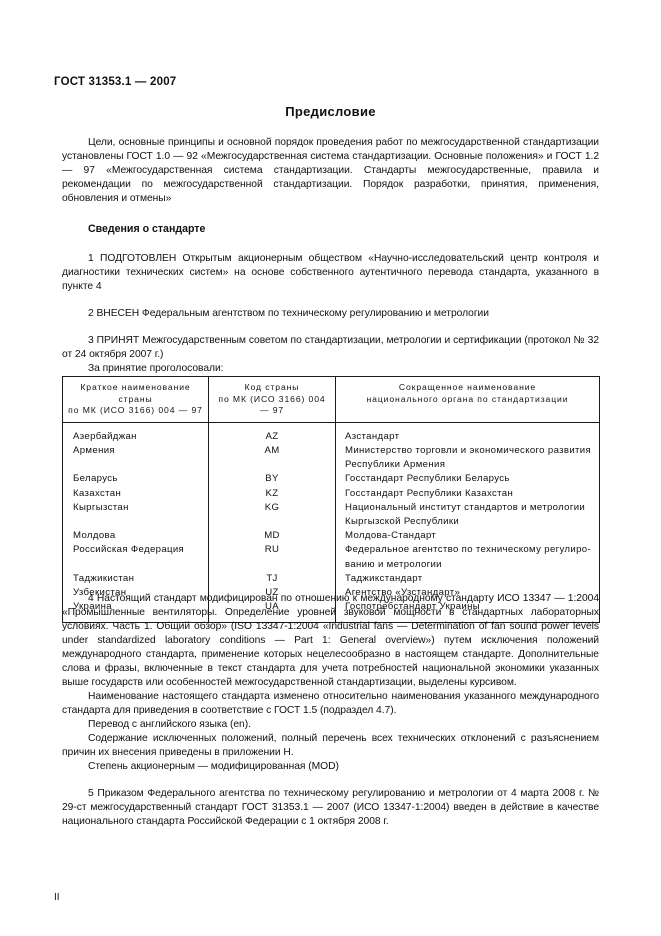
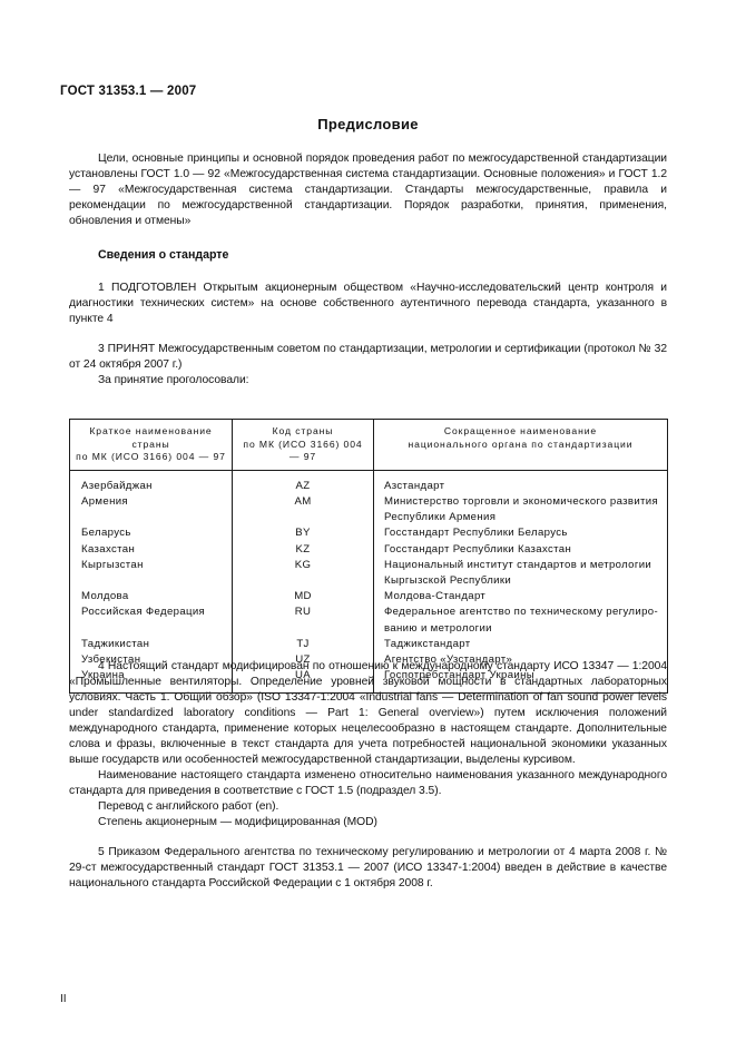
  ГОСТ 31353.1 — 2007
  Предисловие
  Цели, основные принципы и основной порядок проведения работ по межгосударственной стандартизации установлены ГОСТ 1.0 — 92 «Межгосударственная система стандартизации. Основные положения» и ГОСТ 1.2 — 97 «Межгосударственная система стандартизации. Стандарты межгосударственные, правила и рекомендации по межгосударственной стандартизации. Порядок разработки, принятия, применения, обновления и отмены»
  Сведения о стандарте
  1 ПОДГОТОВЛЕН Открытым акционерным обществом «Научно-исследовательский центр контроля и диагностики технических систем» на основе собственного аутентичного перевода стандарта, указанного в пункте 4
- 2 ВНЕСЕН Федеральным агентством по техническому регулированию и метрологии
  3 ПРИНЯТ Межгосударственным советом по стандартизации, метрологии и сертификации (протокол № 32 от 24 октября 2007 г.)
  За принятие проголосовали:
  Краткое наименование страныпо МК (ИСО 3166) 004 — 97	Код страныпо МК (ИСО 3166) 004 — 97	Сокращенное наименованиенационального органа по стандартизации
  АзербайджанАрмения БеларусьКазахстанКыргызстан МолдоваРоссийская Федерация ТаджикистанУзбекистанУкраина	AZAM BYKZKG MDRU TJUZUA	АзстандартМинистерство торговли и экономического развитияРеспублики АрменияГосстандарт Республики БеларусьГосстандарт Республики КазахстанНациональный институт стандартов и метрологииКыргызской РеспубликиМолдова-СтандартФедеральное агентство по техническому регулиро-ванию и метрологииТаджикстандартАгентство «Узстандарт»Госпотребстандарт Украины
  4 Настоящий стандарт модифицирован по отношению к международному стандарту ИСО 13347 — 1:2004 «Промышленные вентиляторы. Определение уровней звуковой мощности в стандартных лабораторных условиях. Часть 1. Общий обзор» (ISO 13347-1:2004 «Industrial fans — Determination of fan sound power levels under standardized laboratory conditions — Part 1: General overview») путем исключения положений международного стандарта, применение которых нецелесообразно в настоящем стандарте. Дополнительные слова и фразы, включенные в текст стандарта для учета потребностей национальной экономики указанных выше государств или особенностей межгосударственной стандартизации, выделены курсивом.
- Наименование настоящего стандарта изменено относительно наименования указанного международного стандарта для приведения в соответствие с ГОСТ 1.5 (подраздел 4.7).
+ Наименование настоящего стандарта изменено относительно наименования указанного международного стандарта для приведения в соответствие с ГОСТ 1.5 (подраздел 3.5).
- Перевод с английского языка (en).
+ Перевод с английского работ (en).
- Содержание исключенных положений, полный перечень всех технических отклонений с разъяснением причин их внесения приведены в приложении Н.
  Степень акционерным — модифицированная (MOD)
  5 Приказом Федерального агентства по техническому регулированию и метрологии от 4 марта 2008 г. № 29-ст межгосударственный стандарт ГОСТ 31353.1 — 2007 (ИСО 13347-1:2004) введен в действие в качестве национального стандарта Российской Федерации с 1 октября 2008 г.
  II
